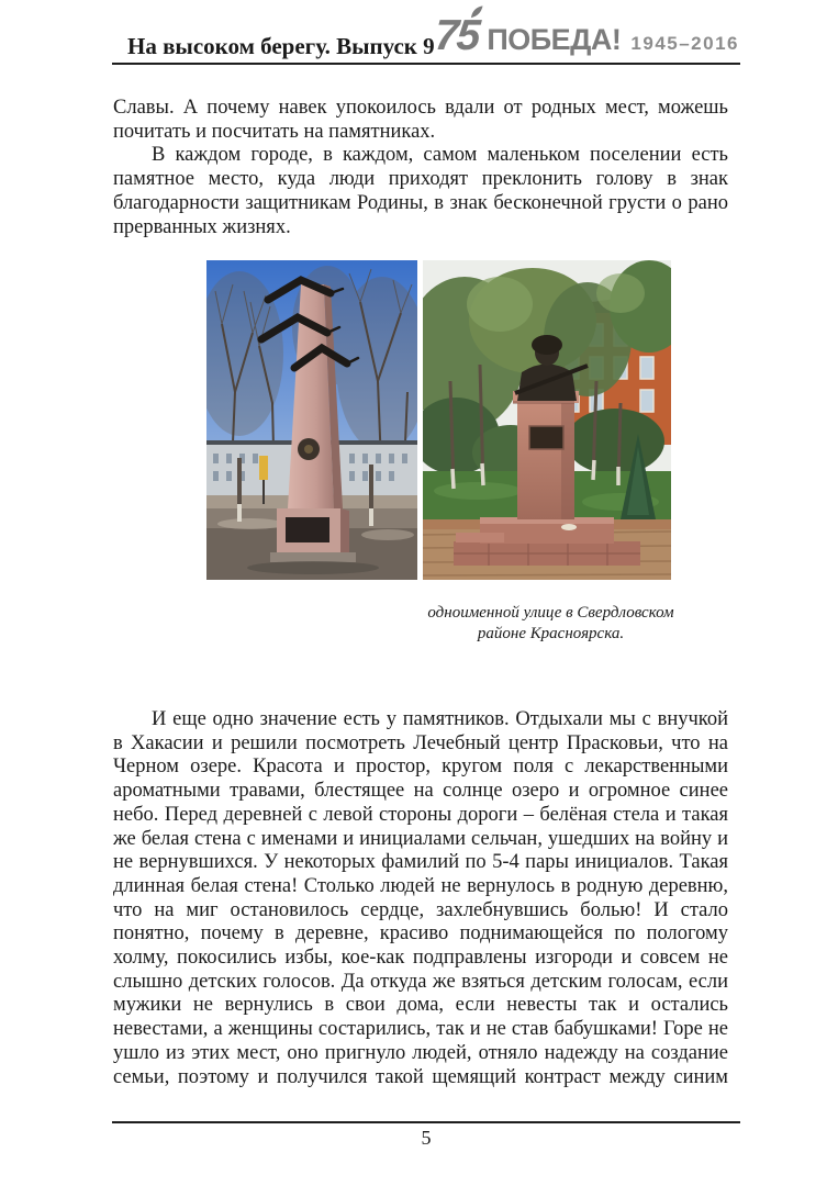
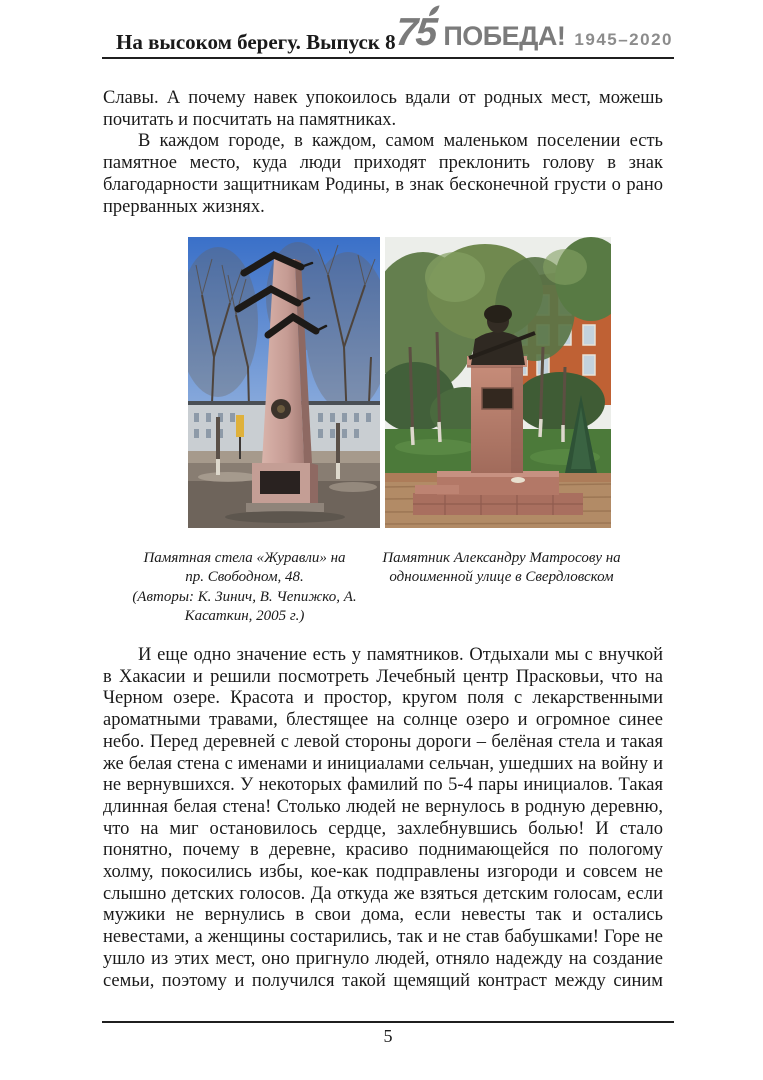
- На высоком берегу. Выпуск 9
+ На высоком берегу. Выпуск 8
  ПОБЕДА!
- 1945–2016
+ 1945–2020
  Славы. А почему навек упокоилось вдали от родных мест, можешь почитать и посчитать на памятниках.
  В каждом городе, в каждом, самом маленьком поселении есть памятное место, куда люди приходят преклонить голову в знак благодарности защитникам Родины, в знак бесконечной грусти о рано прерванных жизнях.
+ Памятная стела «Журавли» на
+ пр. Свободном, 48.
+ (Авторы: К. Зинич, В. Чепижко, А.
+ Касаткин, 2005 г.)
+ Памятник Александру Матросову на
  одноименной улице в Свердловском
- районе Красноярска.
  И еще одно значение есть у памятников. Отдыхали мы с внучкой в Хакасии и решили посмотреть Лечебный центр Прасковьи, что на Черном озере. Красота и простор, кругом поля с лекарственными ароматными травами, блестящее на солнце озеро и огромное синее небо. Перед деревней с левой стороны дороги – белёная стела и такая же белая стена с именами и инициалами сельчан, ушедших на войну и не вернувшихся. У некоторых фамилий по 5-4 пары инициалов. Такая длинная белая стена! Столько людей не вернулось в родную деревню, что на миг остановилось сердце, захлебнувшись болью! И стало понятно, почему в деревне, красиво поднимающейся по пологому холму, покосились избы, кое-как подправлены изгороди и совсем не слышно детских голосов. Да откуда же взяться детским голосам, если мужики не вернулись в свои дома, если невесты так и остались невестами, а женщины состарились, так и не став бабушками! Горе не ушло из этих мест, оно пригнуло людей, отняло надежду на создание семьи, поэтому и получился такой щемящий контраст между синим
  5
